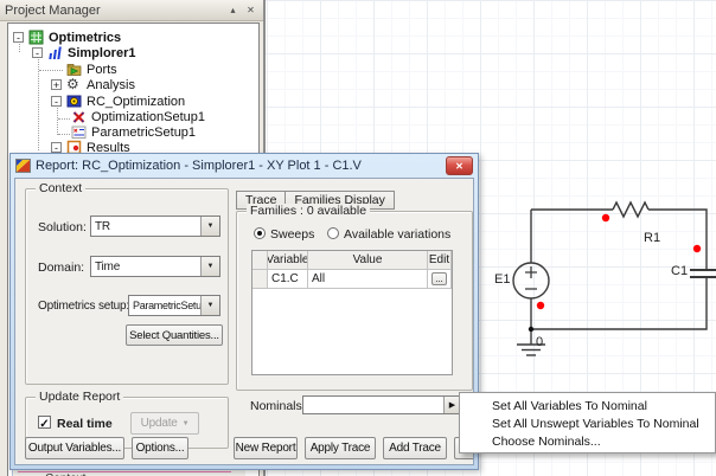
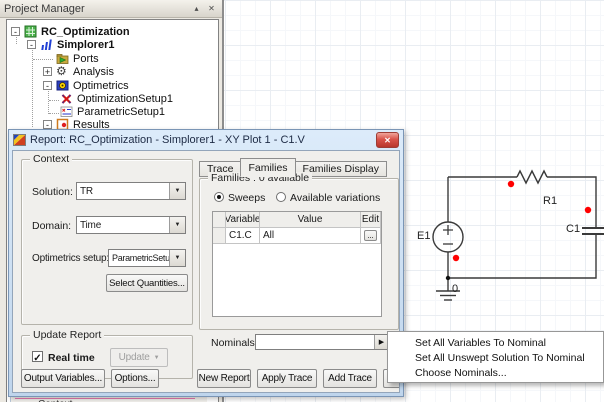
  E1
  R1
  C1
  0
  Project Manager
  -
- Optimetrics
+ RC_Optimization
  -
  Simplorer1
  Ports
  +
  Analysis
  -
- RC_Optimization
+ Optimetrics
  OptimizationSetup1
  ParametricSetup1
  -
  Results
  Report: RC_Optimization - Simplorer1 - XY Plot 1 - C1.V
  Context
  Solution:
  TR
  Domain:
  Time
  Optimetrics setup
  ParametricSetu
  Select Quantities...
  Update Report
  Real time
  Update
  Trace
+ Families
  Families Display
  Families : 0 available
  Sweeps
  Available variations
  Variable
  Value
  Edit
  C1.C
  All
  ...
  Nominals
  Output Variables...
  Options...
  New Report
  Apply Trace
  Add Trace
  Set All Variables To Nominal
- Set All Unswept Variables To Nominal
+ Set All Unswept Solution To Nominal
  Choose Nominals...
